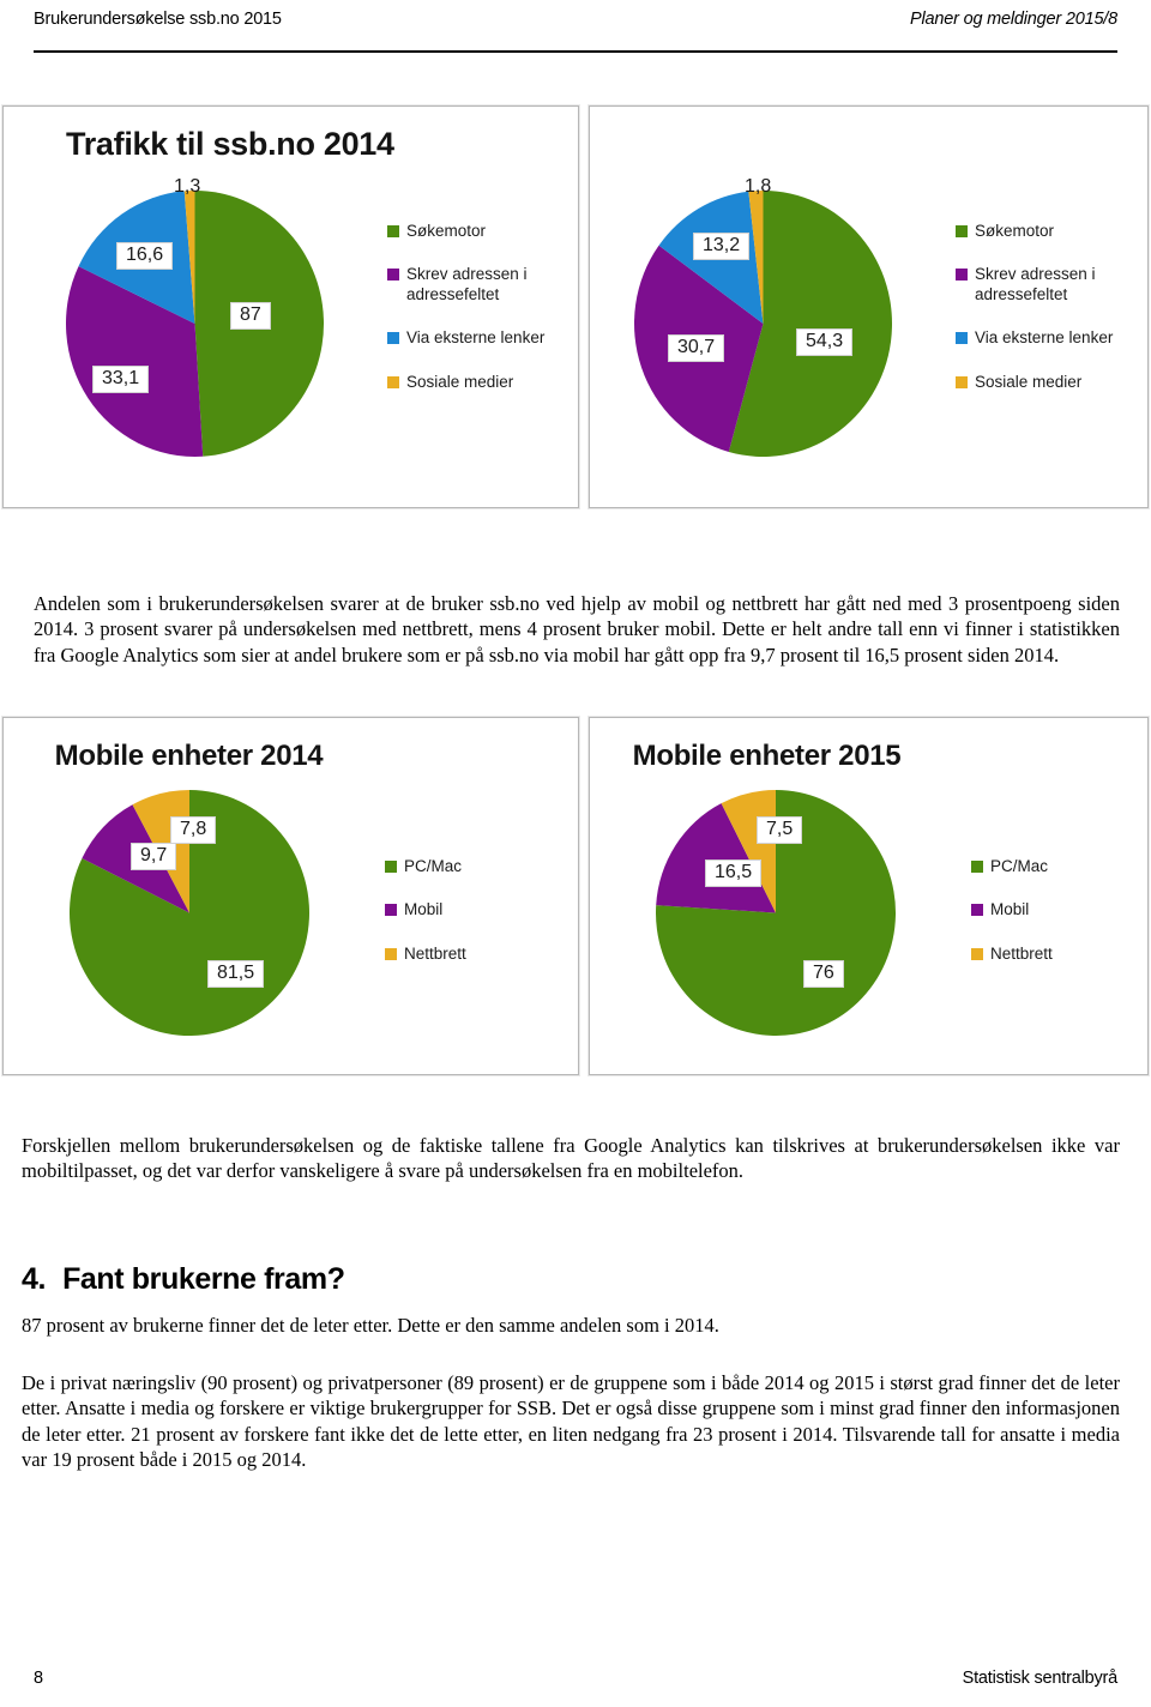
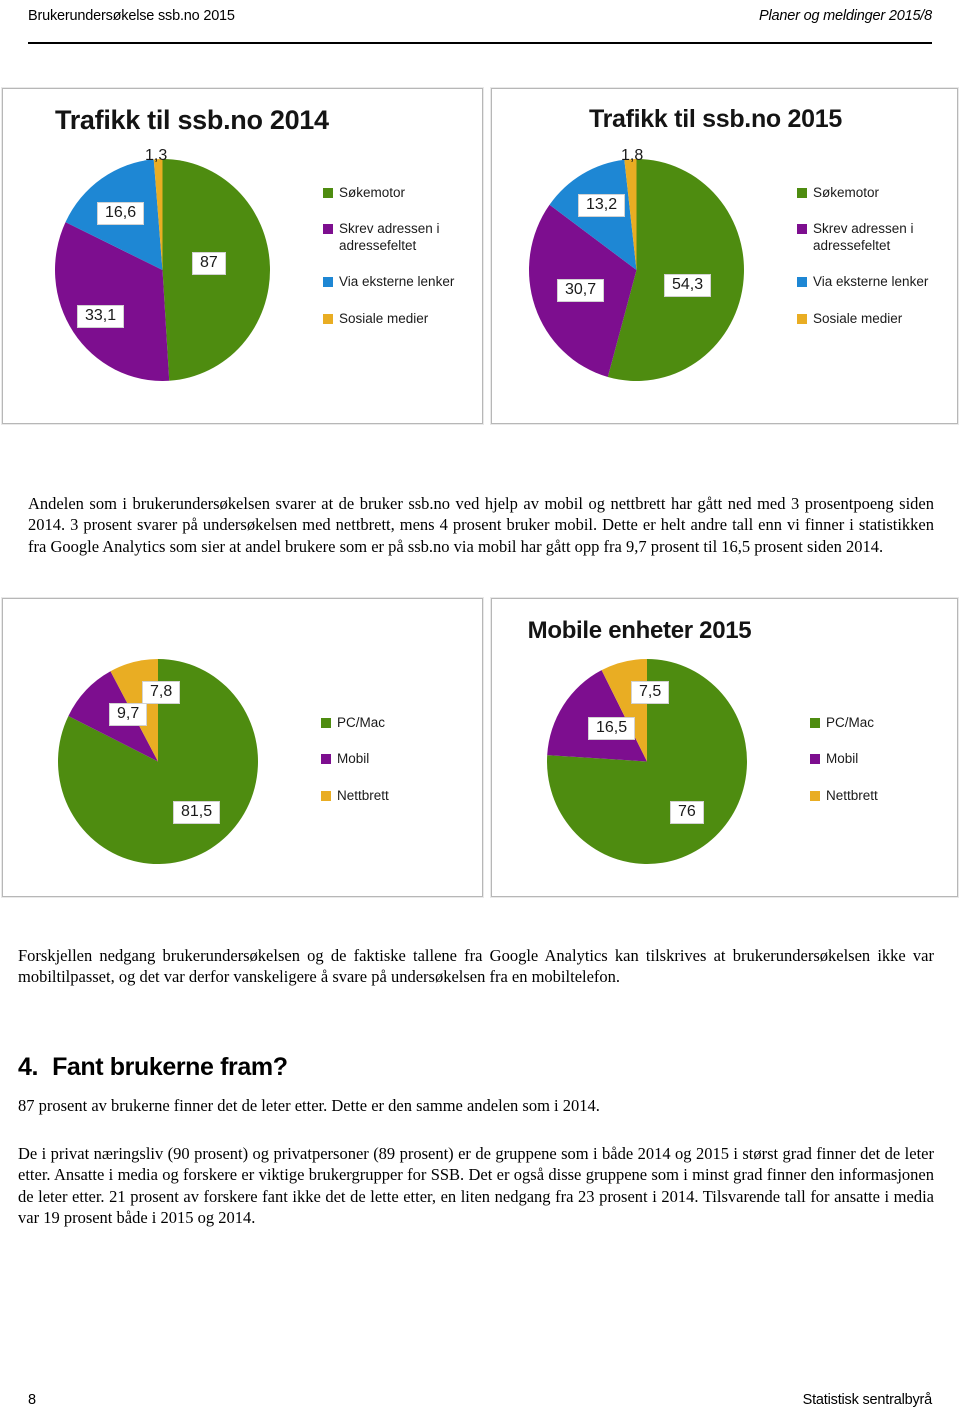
  Brukerundersøkelse ssb.no 2015
  Planer og meldinger 2015/8
  Trafikk til ssb.no 2014
  Søkemotor
  Skrev adressen i
  adressefeltet
  Via eksterne lenker
  Sosiale medier
  1,3
  16,6
  87
  33,1
+ Trafikk til ssb.no 2015
  Søkemotor
  Skrev adressen i
  adressefeltet
  Via eksterne lenker
  Sosiale medier
  1,8
  13,2
  54,3
  30,7
- Mobile enheter 2014
  PC/Mac
  Mobil
  Nettbrett
  7,8
  9,7
  81,5
  Mobile enheter 2015
  PC/Mac
  Mobil
  Nettbrett
  7,5
  16,5
  76
  Andelen som i brukerundersøkelsen svarer at de bruker ssb.no ved hjelp av mobil og nettbrett har gått ned med 3 prosentpoeng siden 2014. 3 prosent svarer på undersøkelsen med nettbrett, mens 4 prosent bruker mobil. Dette er helt andre tall enn vi finner i statistikken fra Google Analytics som sier at andel brukere som er på ssb.no via mobil har gått opp fra 9,7 prosent til 16,5 prosent siden 2014.
- Forskjellen mellom brukerundersøkelsen og de faktiske tallene fra Google Analytics kan tilskrives at brukerundersøkelsen ikke var mobiltilpasset, og det var derfor vanskeligere å svare på undersøkelsen fra en mobiltelefon.
+ Forskjellen nedgang brukerundersøkelsen og de faktiske tallene fra Google Analytics kan tilskrives at brukerundersøkelsen ikke var mobiltilpasset, og det var derfor vanskeligere å svare på undersøkelsen fra en mobiltelefon.
  4. Fant brukerne fram?
  87 prosent av brukerne finner det de leter etter. Dette er den samme andelen som i 2014.
  De i privat næringsliv (90 prosent) og privatpersoner (89 prosent) er de gruppene som i både 2014 og 2015 i størst grad finner det de leter etter. Ansatte i media og forskere er viktige brukergrupper for SSB. Det er også disse gruppene som i minst grad finner den informasjonen de leter etter. 21 prosent av forskere fant ikke det de lette etter, en liten nedgang fra 23 prosent i 2014. Tilsvarende tall for ansatte i media var 19 prosent både i 2015 og 2014.
  8
  Statistisk sentralbyrå
